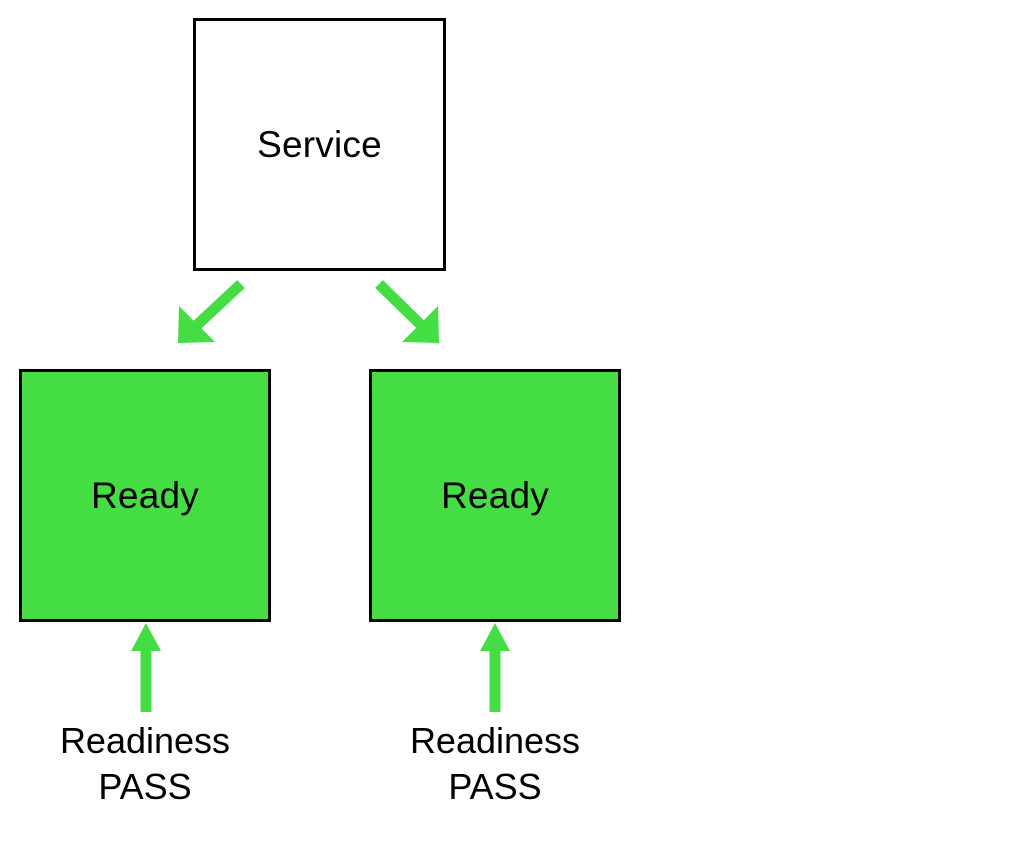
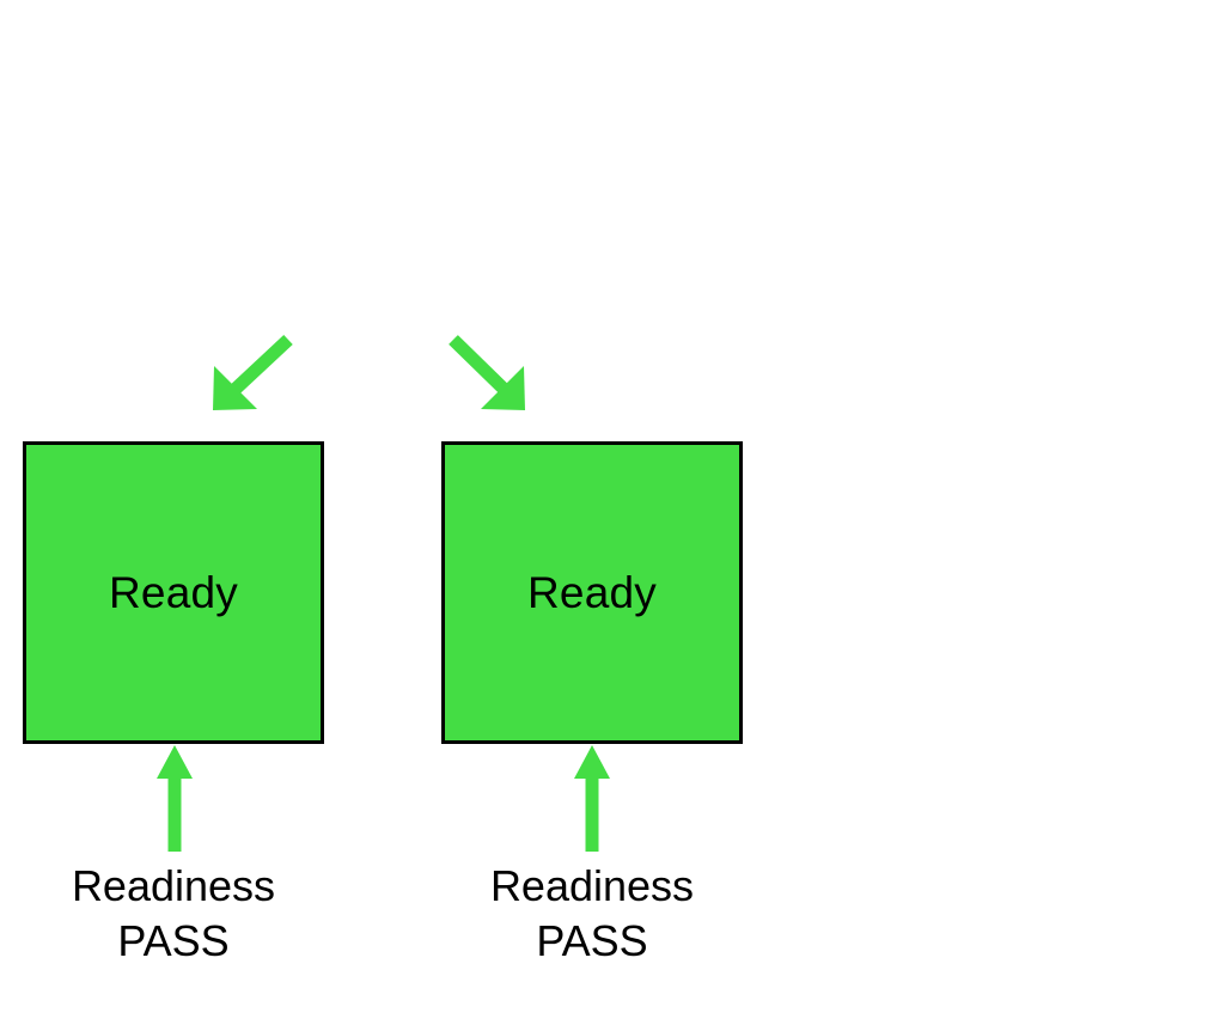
- Service
  Ready
  Ready
  Readiness
  PASS
  Readiness
  PASS
